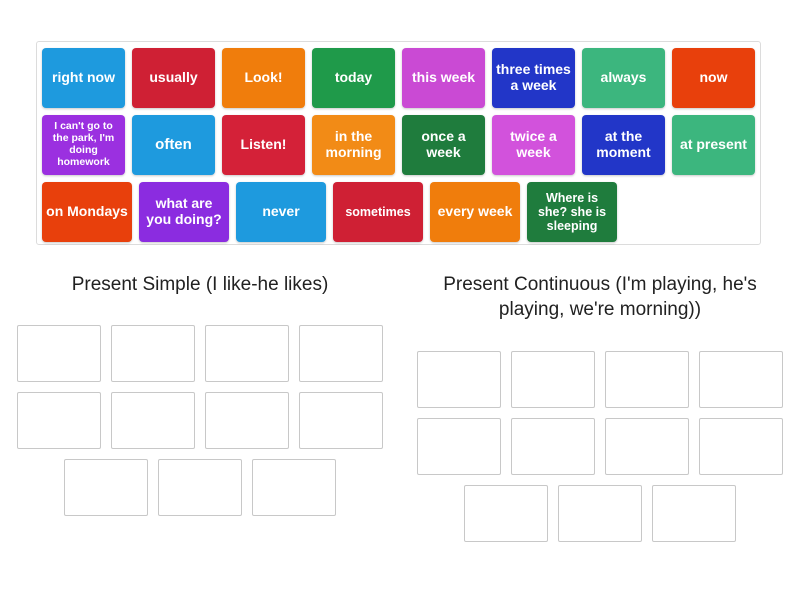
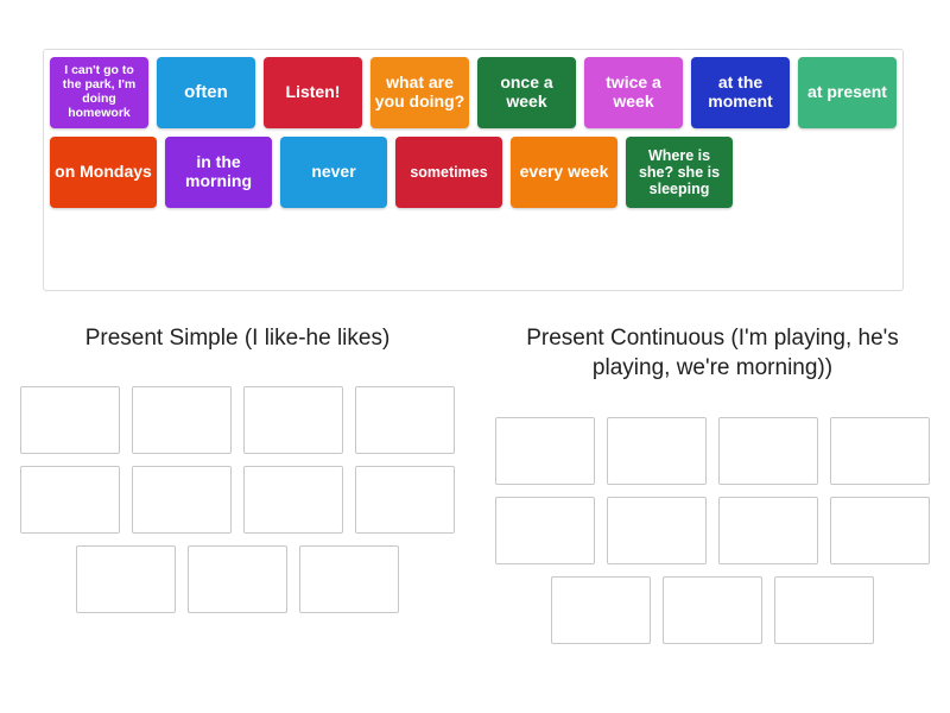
- right now
- usually
- Look!
- today
- this week
- three times a week
- always
- now
  I can't go to the park, I'm doing homework
  often
  Listen!
- in the morning
+ what are you doing?
  once a week
  twice a week
  at the moment
  at present
  on Mondays
- what are you doing?
+ in the morning
  never
  sometimes
  every week
  Where is she? she is sleeping
  Present Simple (I like-he likes)
  Present Continuous (I'm playing, he's playing, we're morning))
